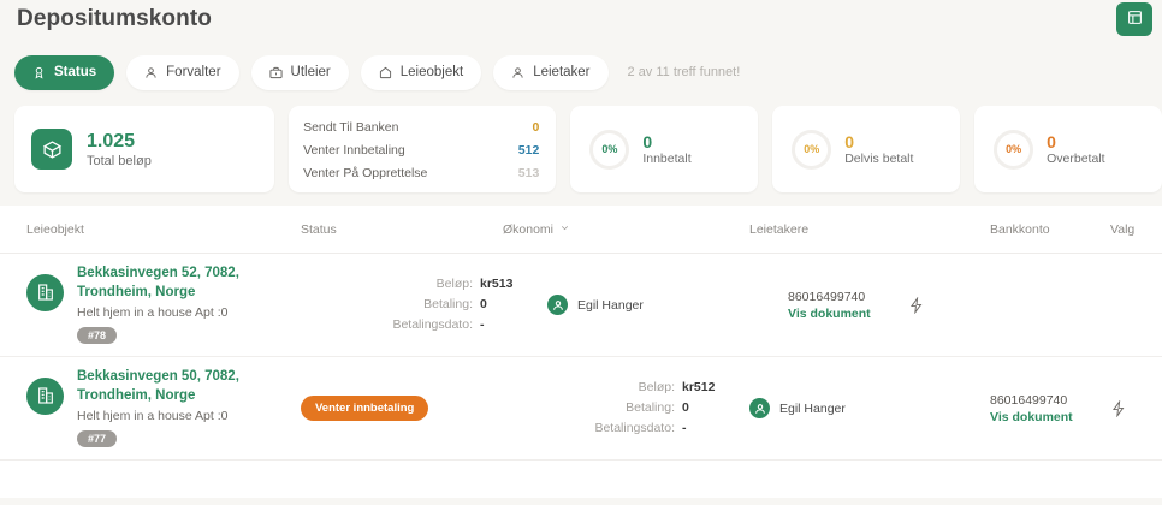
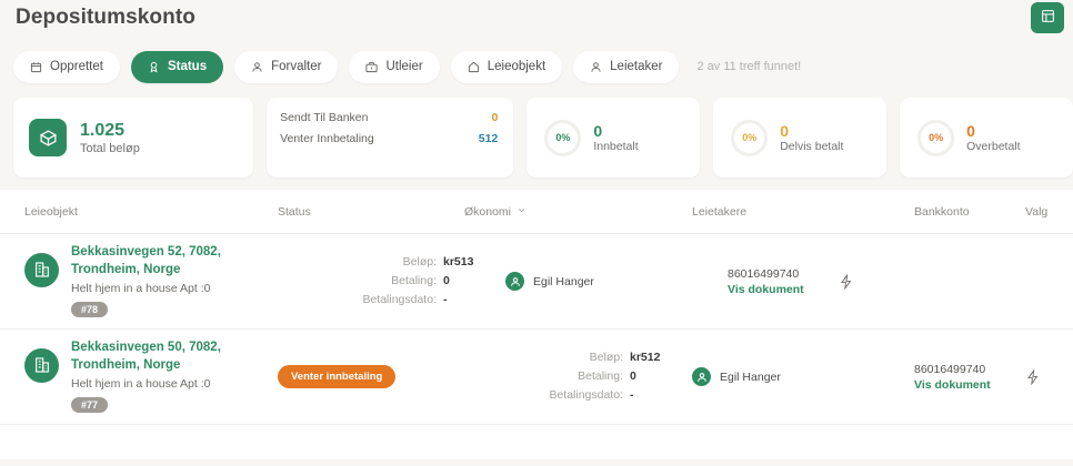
  Depositumskonto
+ Opprettet
  Status
  Forvalter
  Utleier
  Leieobjekt
  Leietaker
  2 av 11 treff funnet!
  1.025
  Total beløp
  Sendt Til Banken
  0
  Venter Innbetaling
  512
- Venter På Opprettelse
- 513
  0%
  0
  Innbetalt
  0%
  0
  Delvis betalt
  0%
  0
  Overbetalt
  Leieobjekt
  Status
  Økonomi
  Leietakere
  Bankkonto
  Valg
  Bekkasinvegen 52, 7082, Trondheim, Norge
  Helt hjem in a house Apt :0
  #78
  Beløp:
  kr513
  Betaling:
  0
  Betalingsdato:
  -
  Egil Hanger
  86016499740
  Vis dokument
  Bekkasinvegen 50, 7082, Trondheim, Norge
  Helt hjem in a house Apt :0
  #77
  Venter innbetaling
  Beløp:
  kr512
  Betaling:
  0
  Betalingsdato:
  -
  Egil Hanger
  86016499740
  Vis dokument
